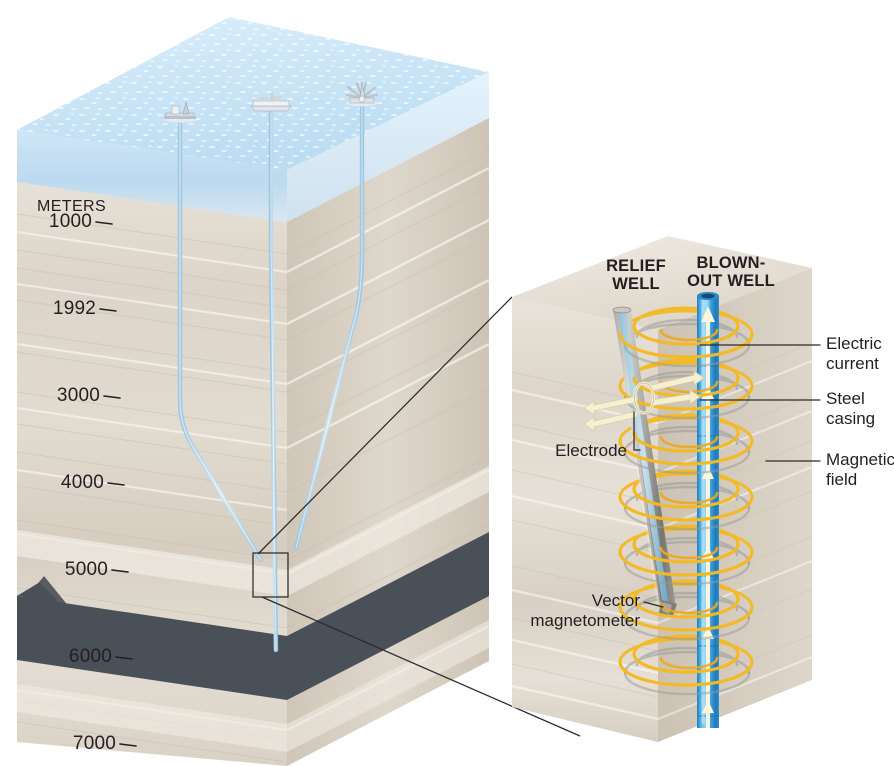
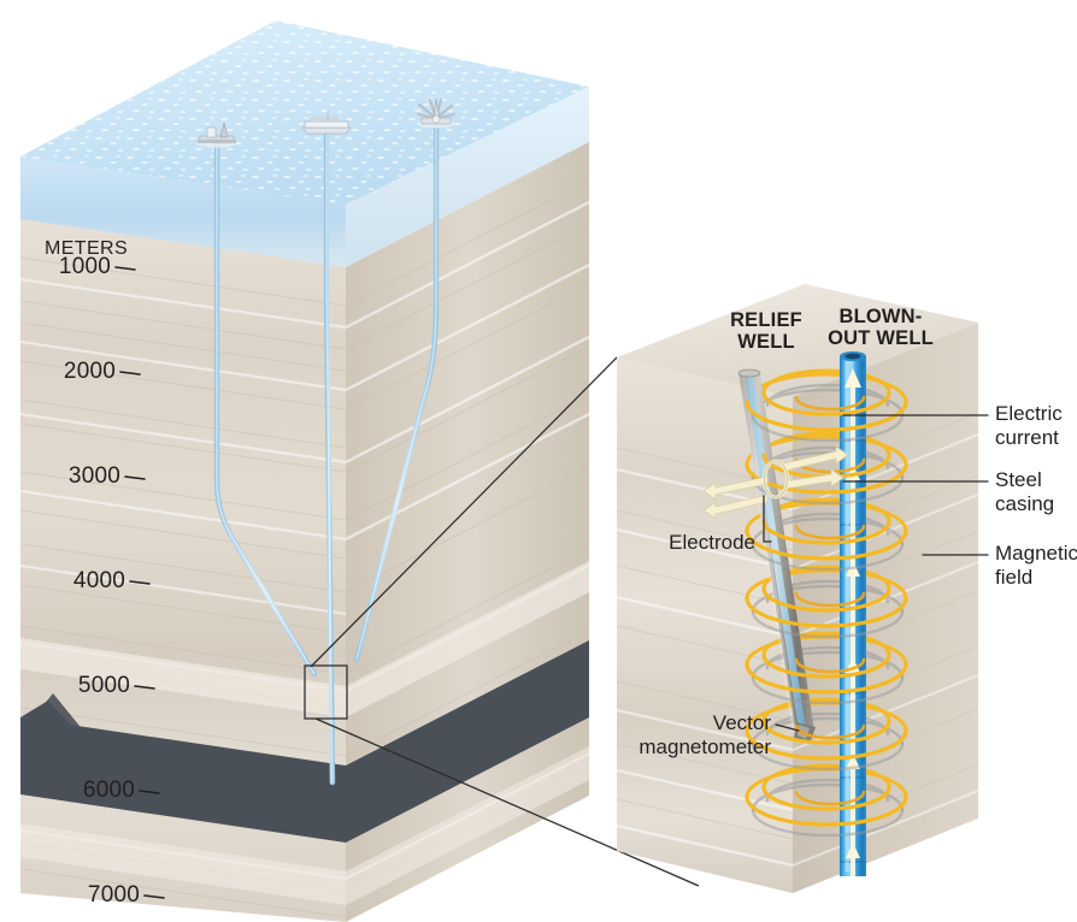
  METERS
  1000
- 1992
+ 2000
  3000
  4000
  5000
  6000
  7000
  RELIEF
  WELL
  BLOWN-
  OUT WELL
  Electric
  current
  Steel
  casing
  Magnetic
  field
  Electrode
  Vector
  magnetometer
